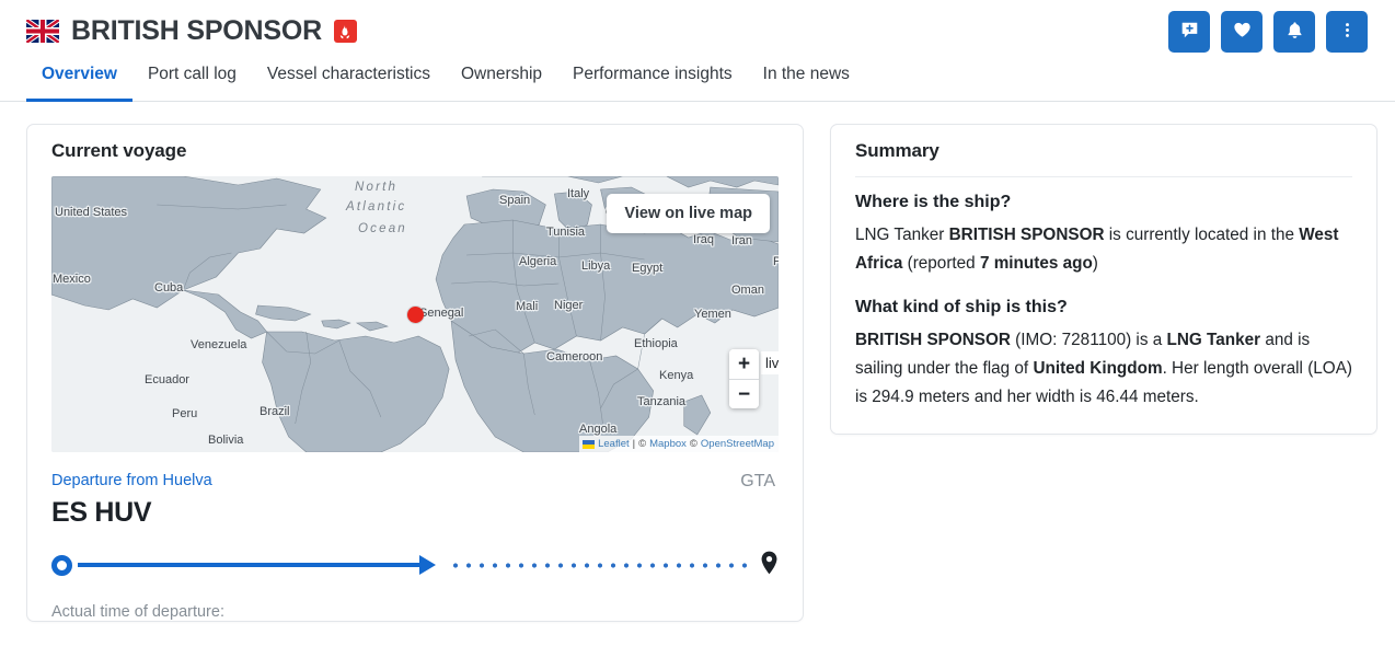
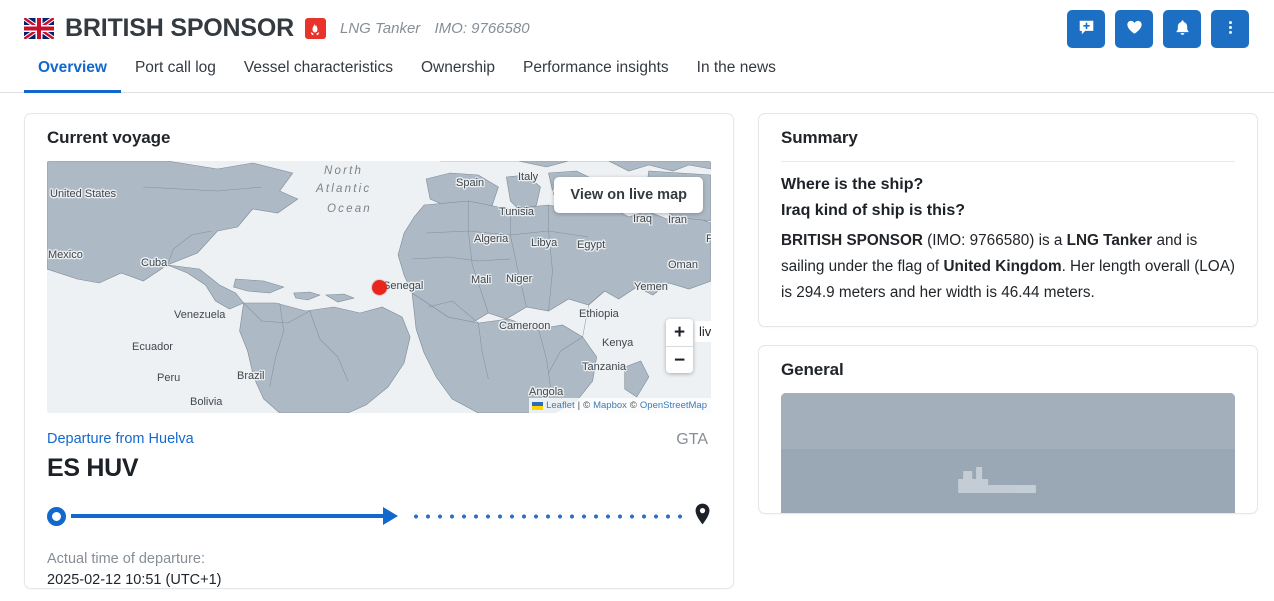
  BRITISH SPONSOR
+ LNG Tanker IMO: 9766580
  Overview
  Port call log
  Vessel characteristics
  Ownership
  Performance insights
  In the news
  Current voyage
  North
  Atlantic
  Ocean
  United States
  Mexico
  Cuba
  Venezuela
  Ecuador
  Peru
  Brazil
  Bolivia
  Spain
  Italy
  Tunisia
  Algeria
  Libya
  Egypt
  Iraq
  Iran
  Oman
  Mali
  Niger
  enegal
  Yemen
  Ethiopia
  Cameroon
  Kenya
  Tanzania
  Angola
  View on live map
  liv
  +
  −
  Leaflet
  |
  ©
  Mapbox
  ©
  OpenStreetMap
  Departure from Huelva
  ES HUV
  GTA
  Actual time of departure:
+ 2025-02-12 10:51 (UTC+1)
  Summary
  Where is the ship?
- LNG Tanker BRITISH SPONSOR is currently located in the West Africa (reported 7 minutes ago)
- What kind of ship is this?
+ Iraq kind of ship is this?
- BRITISH SPONSOR (IMO: 7281100) is a LNG Tanker and is sailing under the flag of United Kingdom. Her length overall (LOA) is 294.9 meters and her width is 46.44 meters.
+ BRITISH SPONSOR (IMO: 9766580) is a LNG Tanker and is sailing under the flag of United Kingdom. Her length overall (LOA) is 294.9 meters and her width is 46.44 meters.
+ General
